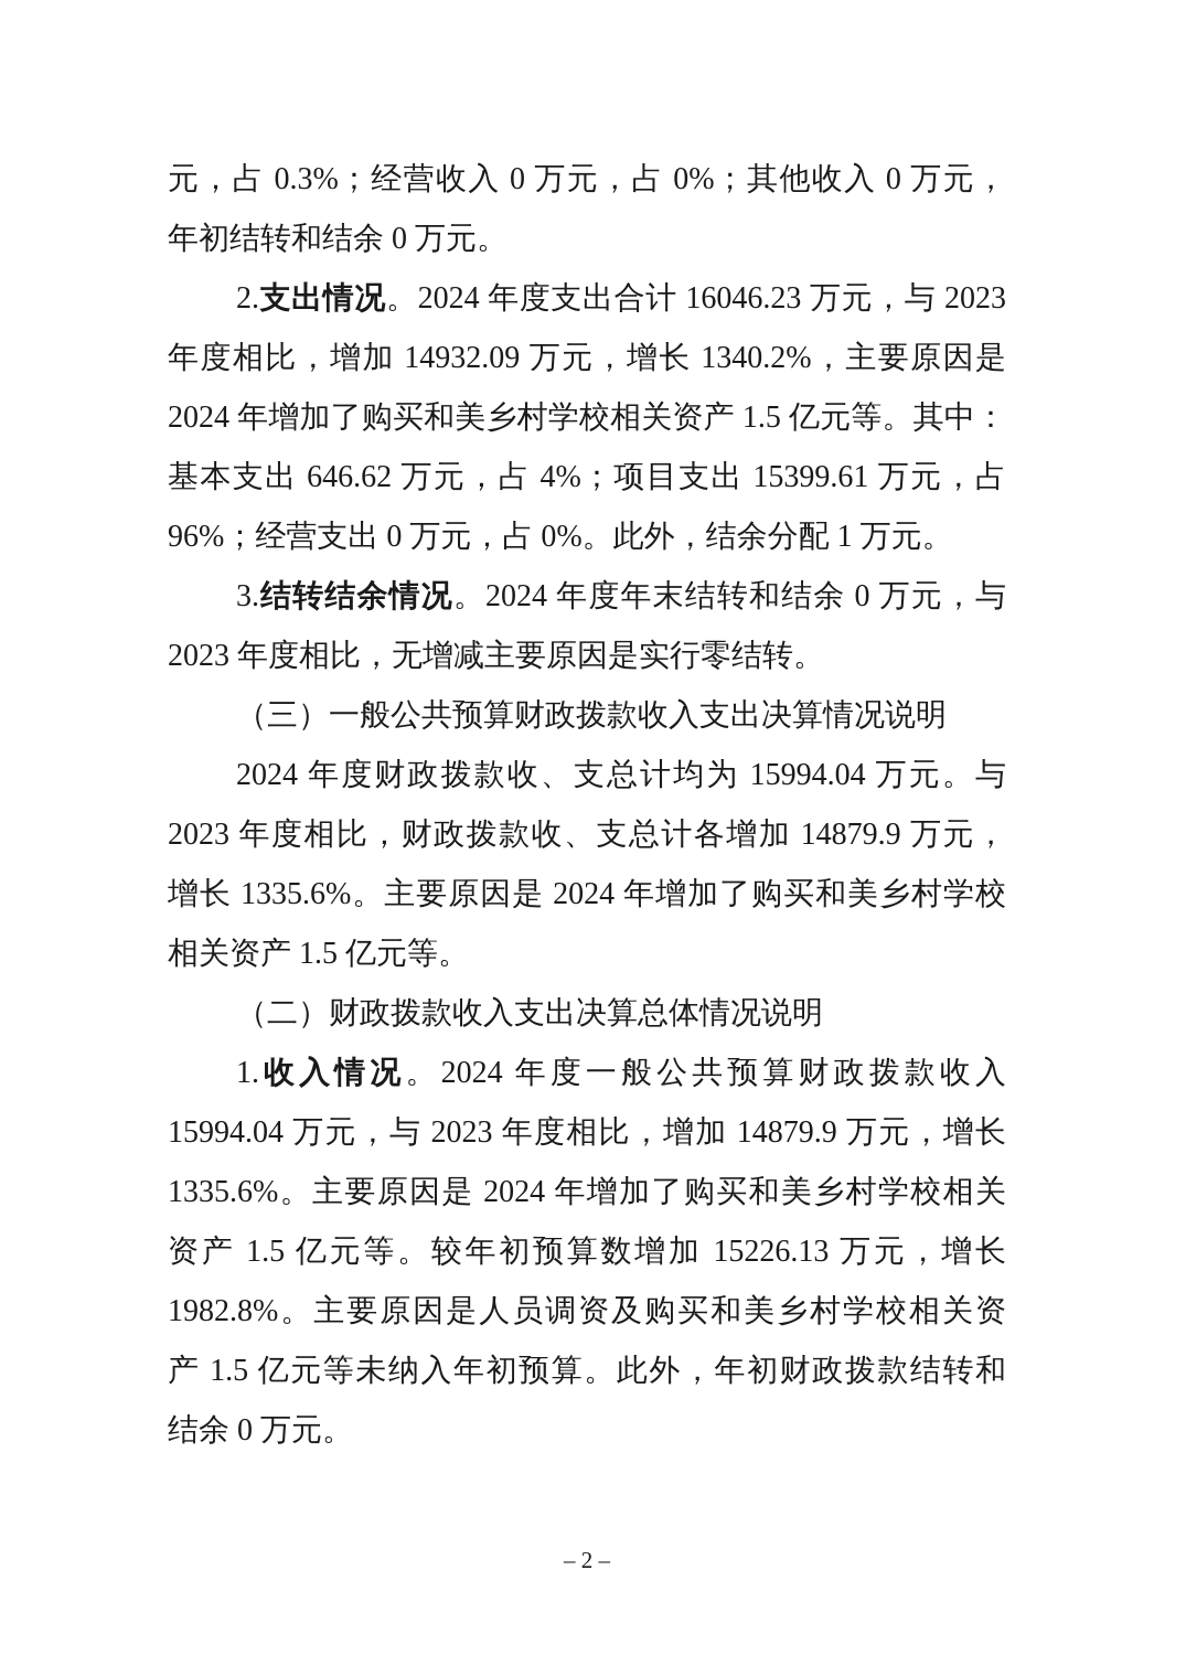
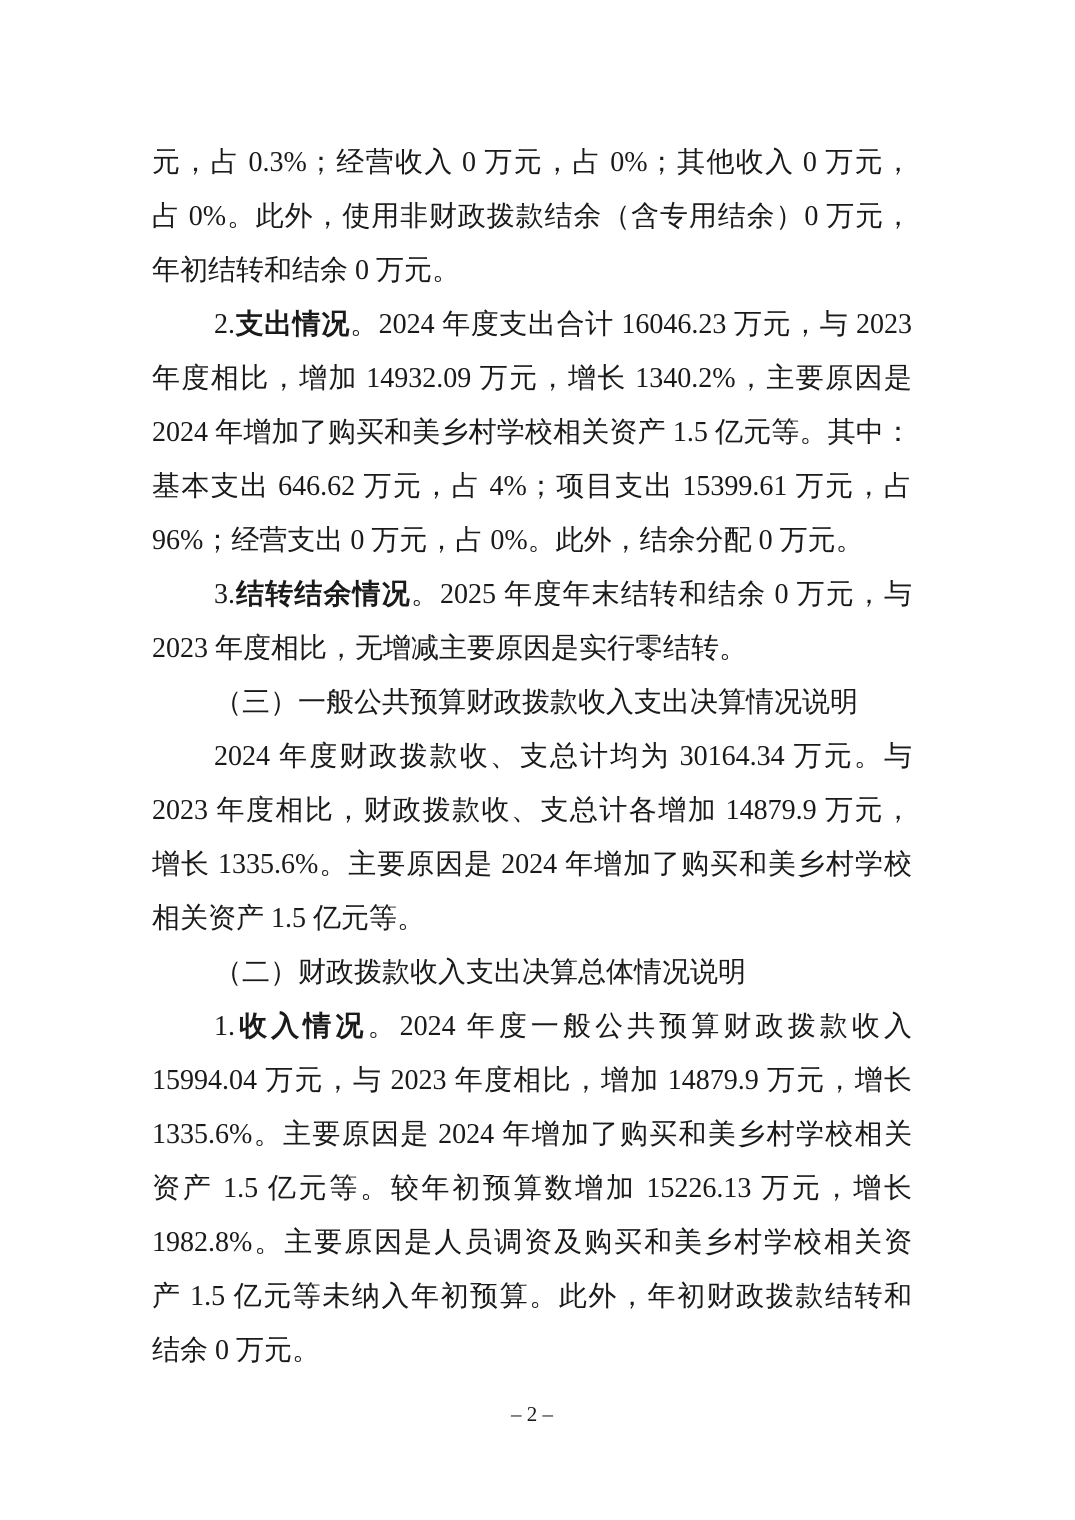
  元，占 0.3%；经营收入 0 万元，占 0%；其他收入 0 万元，
+ 占 0%。此外，使用非财政拨款结余（含专用结余）0 万元，
  年初结转和结余 0 万元。
  2.支出情况。2024 年度支出合计 16046.23 万元，与 2023
  年度相比，增加 14932.09 万元，增长 1340.2%，主要原因是
  2024 年增加了购买和美乡村学校相关资产 1.5 亿元等。其中：
  基本支出 646.62 万元，占 4%；项目支出 15399.61 万元，占
- 96%；经营支出 0 万元，占 0%。此外，结余分配 1 万元。
+ 96%；经营支出 0 万元，占 0%。此外，结余分配 0 万元。
- 3.结转结余情况。2024 年度年末结转和结余 0 万元，与
+ 3.结转结余情况。2025 年度年末结转和结余 0 万元，与
  2023 年度相比，无增减主要原因是实行零结转。
  （三）一般公共预算财政拨款收入支出决算情况说明
- 2024 年度财政拨款收、支总计均为 15994.04 万元。与
+ 2024 年度财政拨款收、支总计均为 30164.34 万元。与
  2023 年度相比，财政拨款收、支总计各增加 14879.9 万元，
  增长 1335.6%。主要原因是 2024 年增加了购买和美乡村学校
  相关资产 1.5 亿元等。
  （二）财政拨款收入支出决算总体情况说明
  1.收入情况。2024 年度一般公共预算财政拨款收入
  15994.04 万元，与 2023 年度相比，增加 14879.9 万元，增长
  1335.6%。主要原因是 2024 年增加了购买和美乡村学校相关
  资产 1.5 亿元等。较年初预算数增加 15226.13 万元，增长
  1982.8%。主要原因是人员调资及购买和美乡村学校相关资
  产 1.5 亿元等未纳入年初预算。此外，年初财政拨款结转和
  结余 0 万元。
  – 2 –
